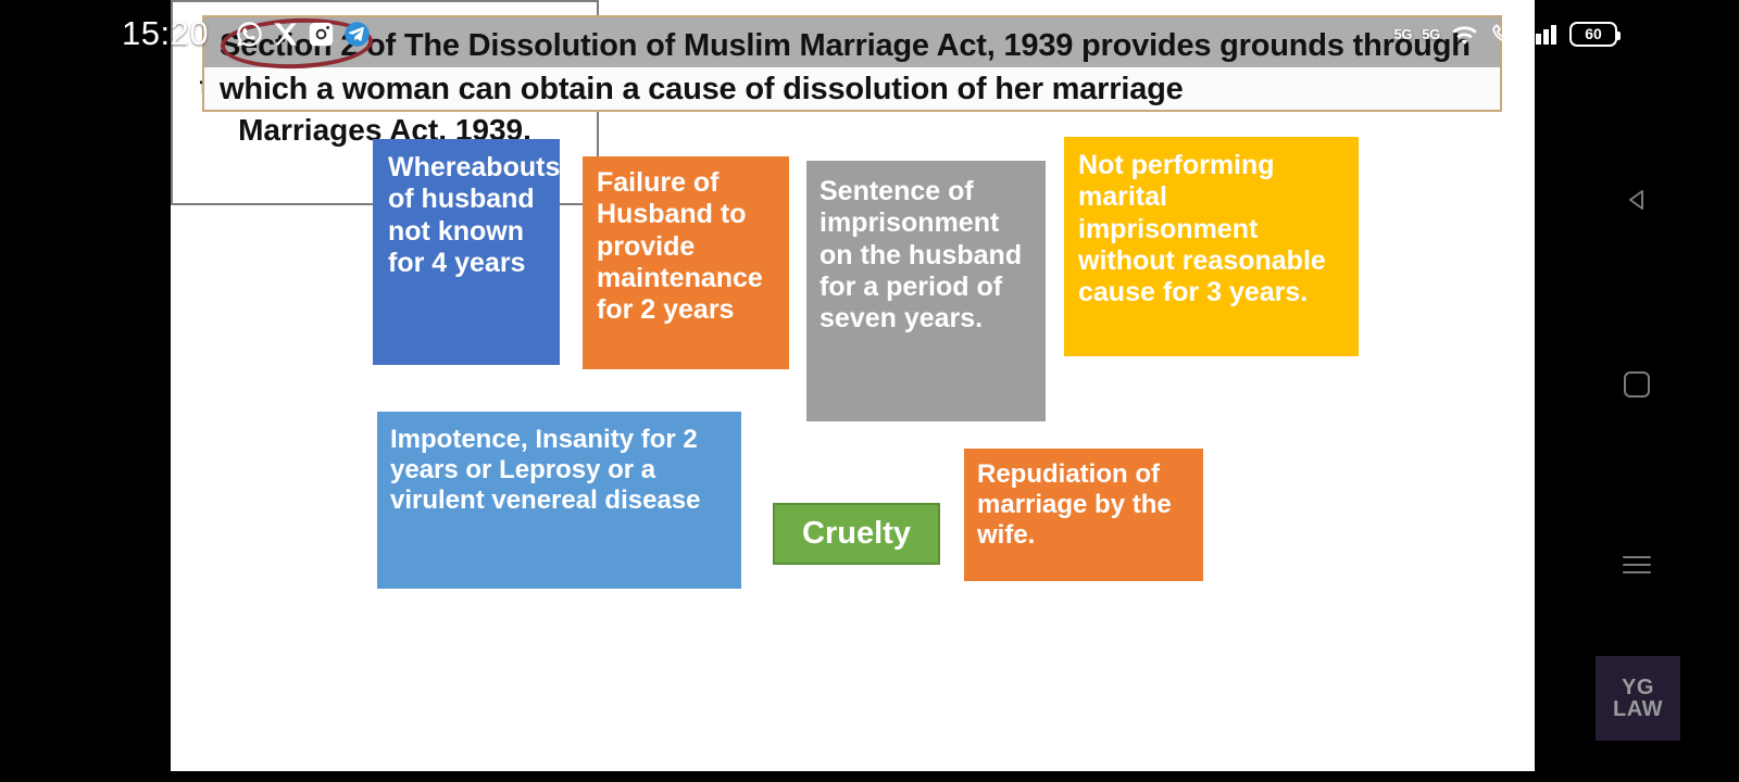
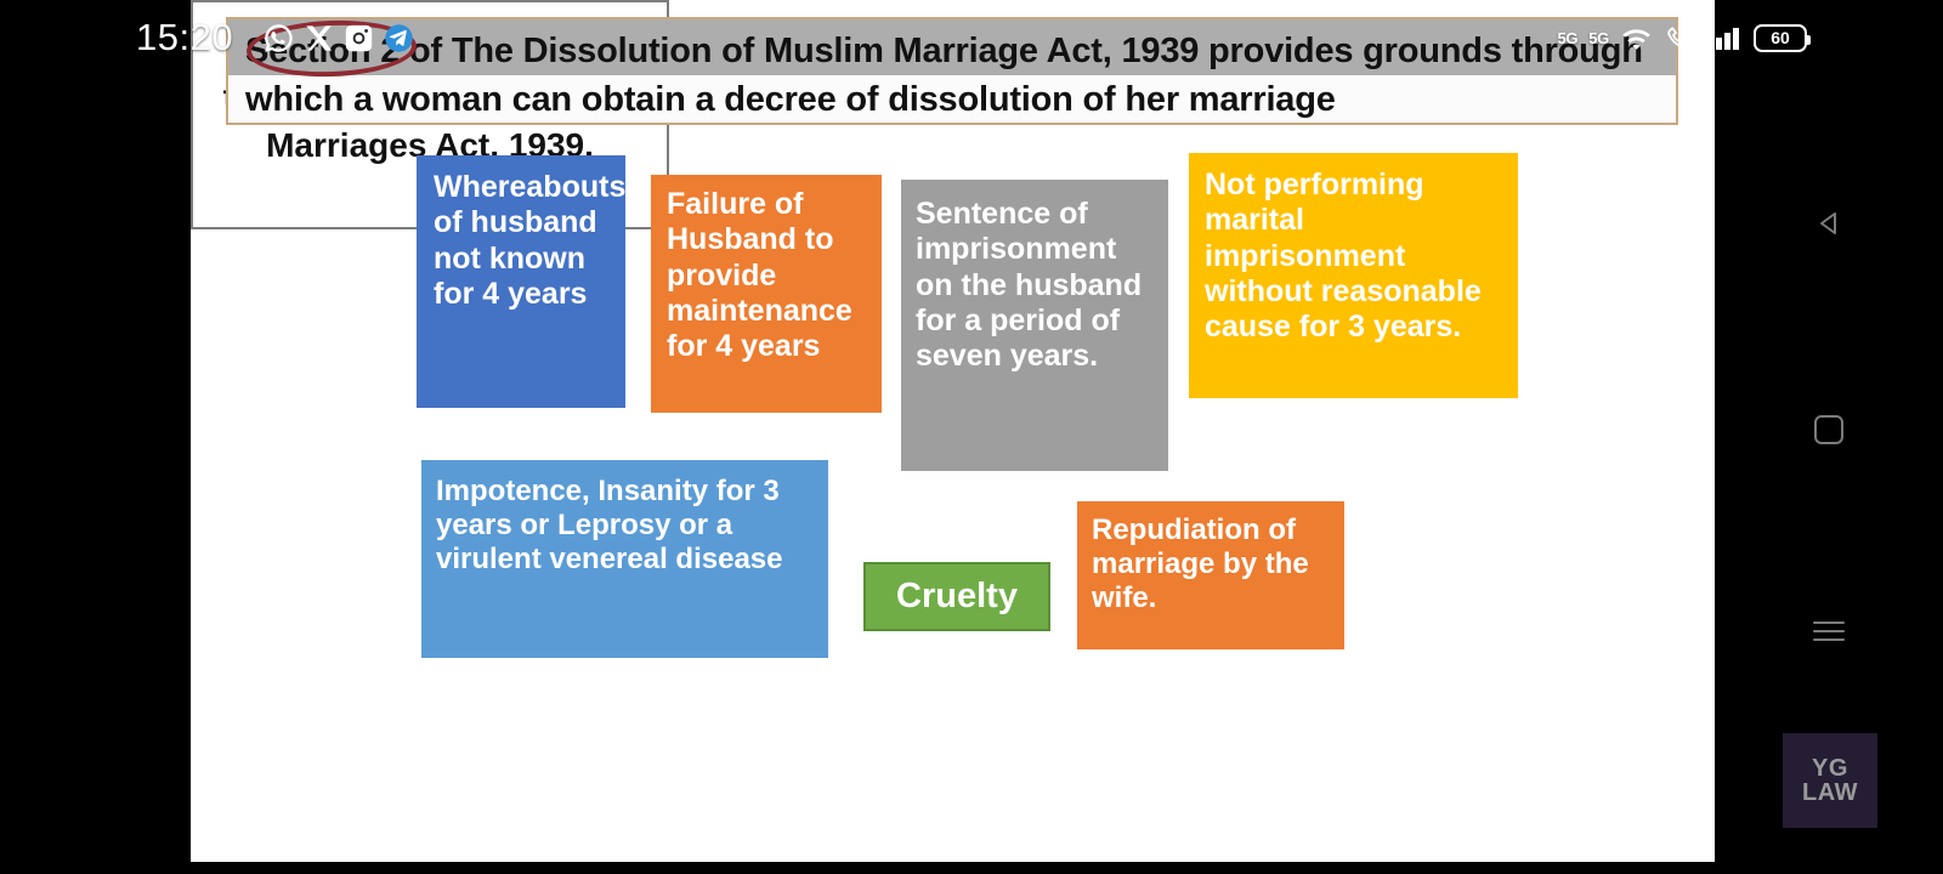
  Sction 2 of The Dissolution of Muslim Marriage Act, 1939 provides grounds through
- which a woman can obtain a cause of dissolution of her marriage
+ which a woman can obtain a decree of dissolution of her marriage
  Whereabouts of husband not known for 4 years
- Failure of Husband to provide maintenance for 2 years
+ Failure of Husband to provide maintenance for 4 years
  Sentence of imprisonment on the husband for a period of seven years.
  Not performing marital imprisonment without reasonable cause for 3 years.
- Impotence, Insanity for 2 years or Leprosy or a virulent venereal disease
+ Impotence, Insanity for 3 years or Leprosy or a virulent venereal disease
  Cruelty
  Repudiation of marriage by the wife.
  15:20
  5G
  5G
  60
  YG
  LAW
